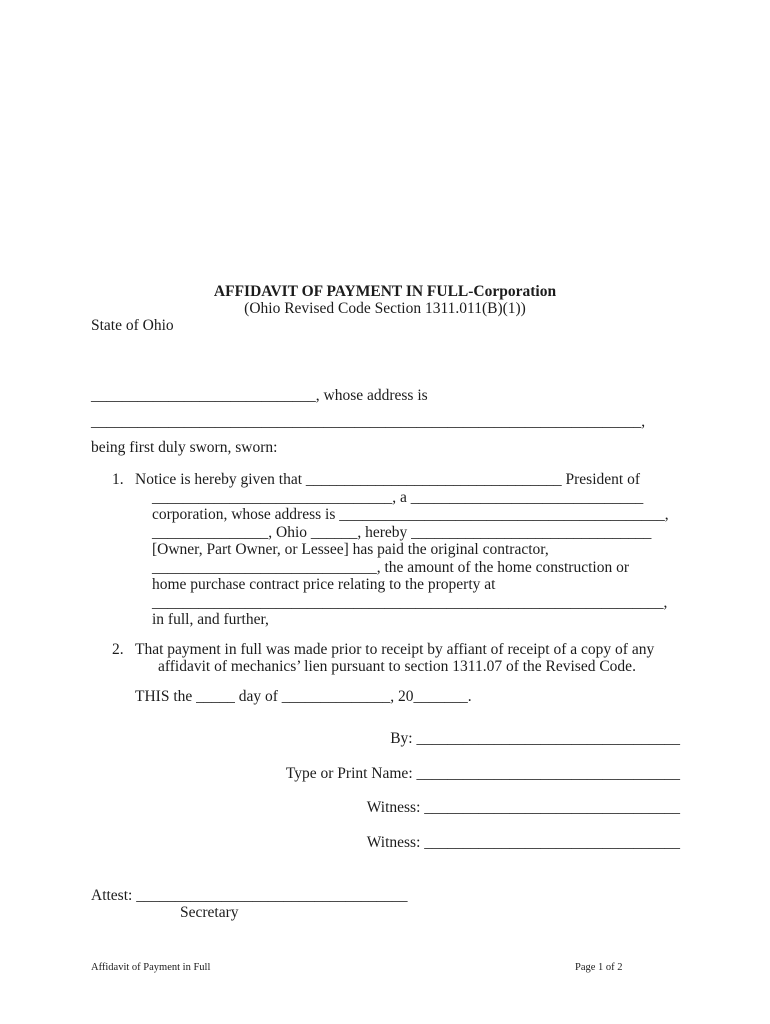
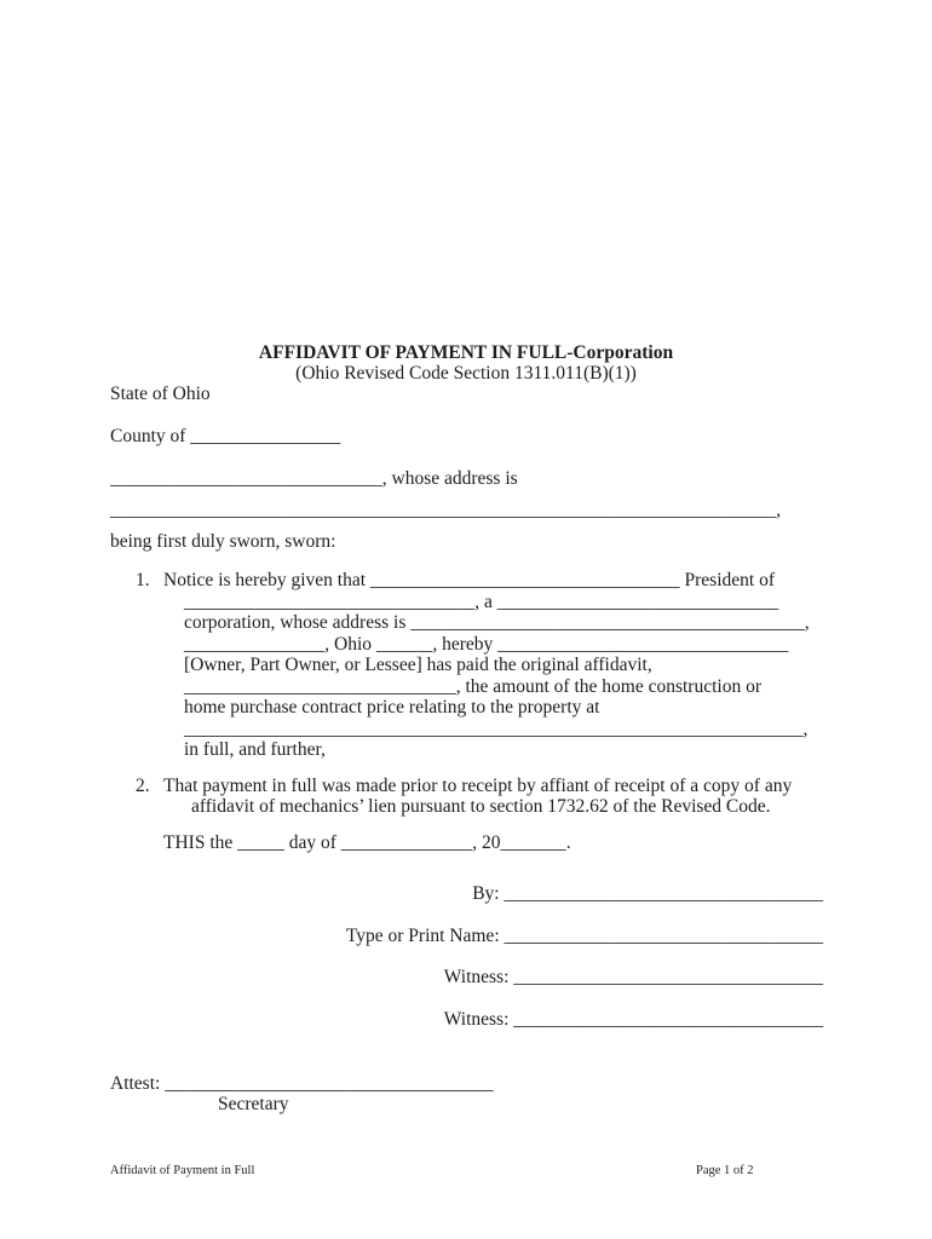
  AFFIDAVIT OF PAYMENT IN FULL-Corporation
  (Ohio Revised Code Section 1311.011(B)(1))
  State of Ohio
+ County of ________________
  _____________________________, whose address is
  _______________________________________________________________________,
  being first duly sworn, sworn:
  1. Notice is hereby given that _________________________________ President of
  _______________________________, a ______________________________
  corporation, whose address is __________________________________________,
  _______________, Ohio ______, hereby _______________________________
- [Owner, Part Owner, or Lessee] has paid the original contractor,
+ [Owner, Part Owner, or Lessee] has paid the original affidavit,
  _____________________________, the amount of the home construction or
  home purchase contract price relating to the property at
  __________________________________________________________________,
  in full, and further,
  2. That payment in full was made prior to receipt by affiant of receipt of a copy of any
- affidavit of mechanics’ lien pursuant to section 1311.07 of the Revised Code.
+ affidavit of mechanics’ lien pursuant to section 1732.62 of the Revised Code.
  THIS the _____ day of ______________, 20_______.
  By: __________________________________
  Type or Print Name: __________________________________
  Witness: _________________________________
  Witness: _________________________________
  Attest: ___________________________________
  Secretary
  Affidavit of Payment in Full
  Page 1 of 2
